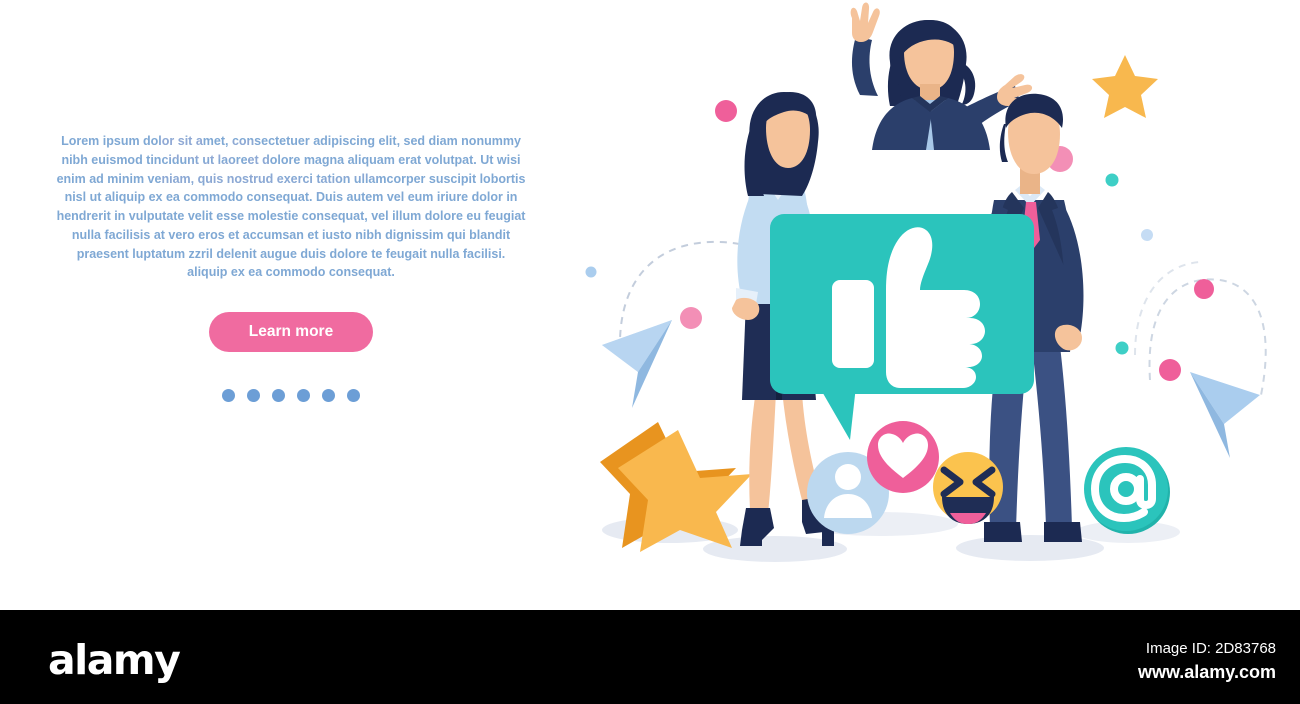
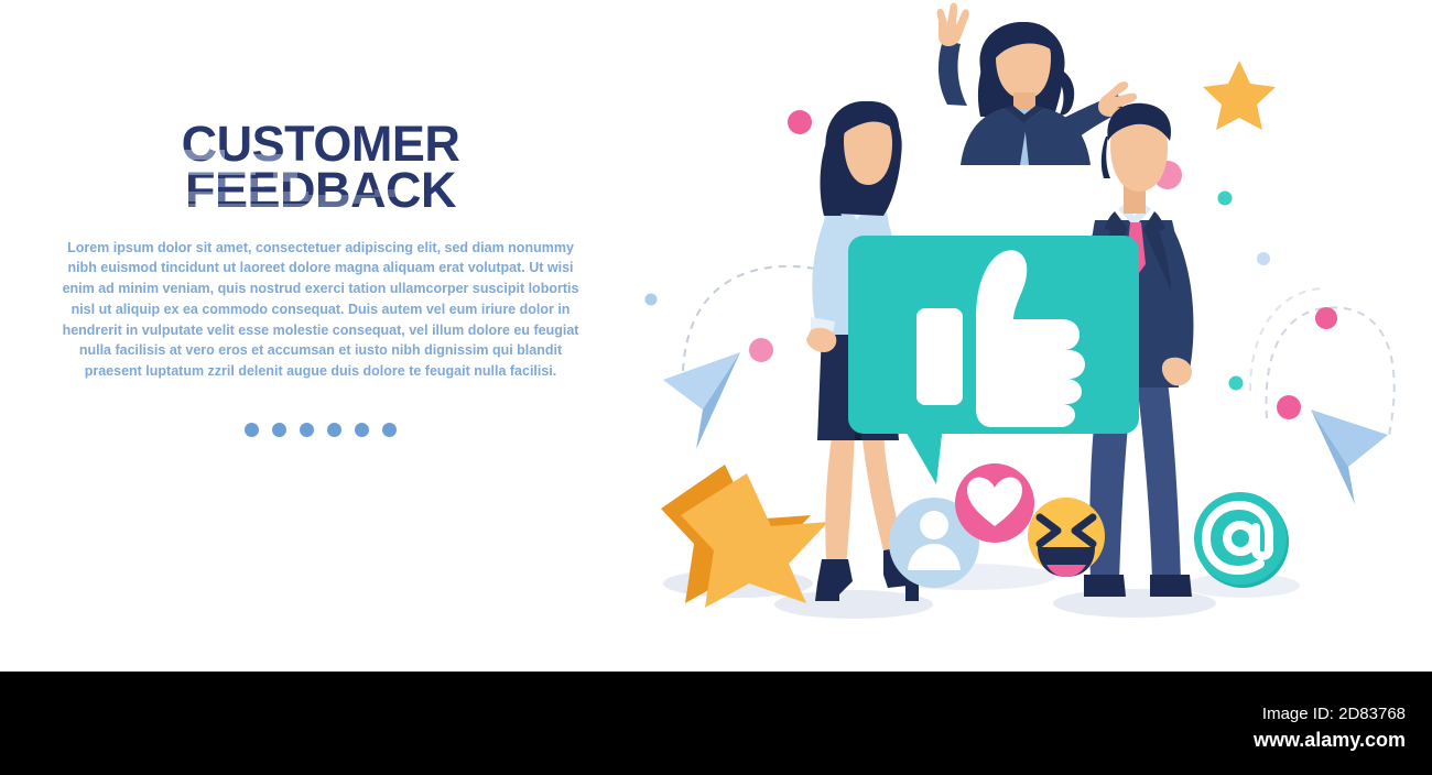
+ CUSTOMER
+ FEEDBACK
  Lorem ipsum dolor sit amet, consectetuer adipiscing elit, sed diam nonummy nibh euismod tincidunt ut laoreet dolore magna aliquam erat volutpat. Ut wisi enim ad minim veniam, quis nostrud exerci tation ullamcorper suscipit lobortis nisl ut aliquip ex ea commodo consequat. Duis autem vel eum iriure dolor in hendrerit in vulputate velit esse molestie consequat, vel illum dolore eu feugiat nulla facilisis at vero eros et accumsan et iusto nibh dignissim qui blandit praesent luptatum zzril delenit augue duis dolore te feugait nulla facilisi.
- aliquip ex ea commodo consequat.
- Learn more
- alamy
  Image ID: 2D83768
  www.alamy.com
